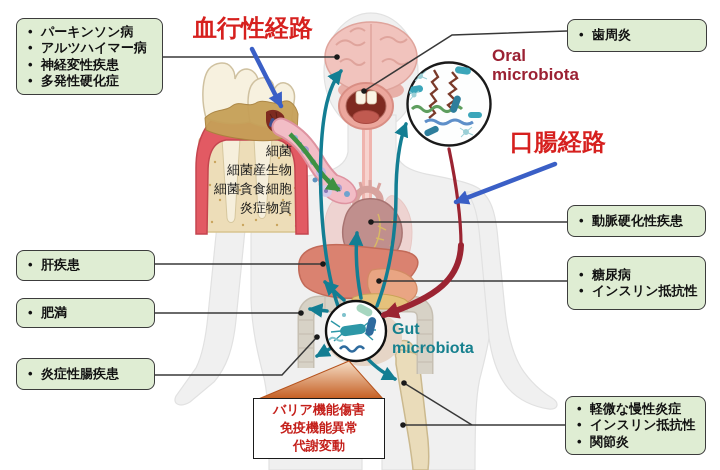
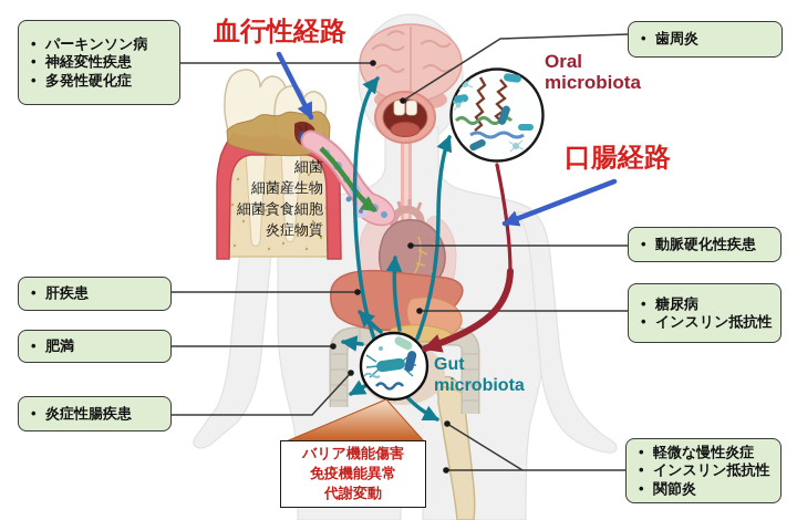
  血行性経路
  口腸経路
  Oral
  microbiota
  Gut
  microbiota
  細菌
  細菌産生物
  細菌貪食細胞
  炎症物質
  パーキンソン病
- アルツハイマー病
  神経変性疾患
  多発性硬化症
  歯周炎
  動脈硬化性疾患
  糖尿病
  インスリン抵抗性
  軽微な慢性炎症
  インスリン抵抗性
  関節炎
  肝疾患
  肥満
  炎症性腸疾患
  バリア機能傷害
  免疫機能異常
  代謝変動
